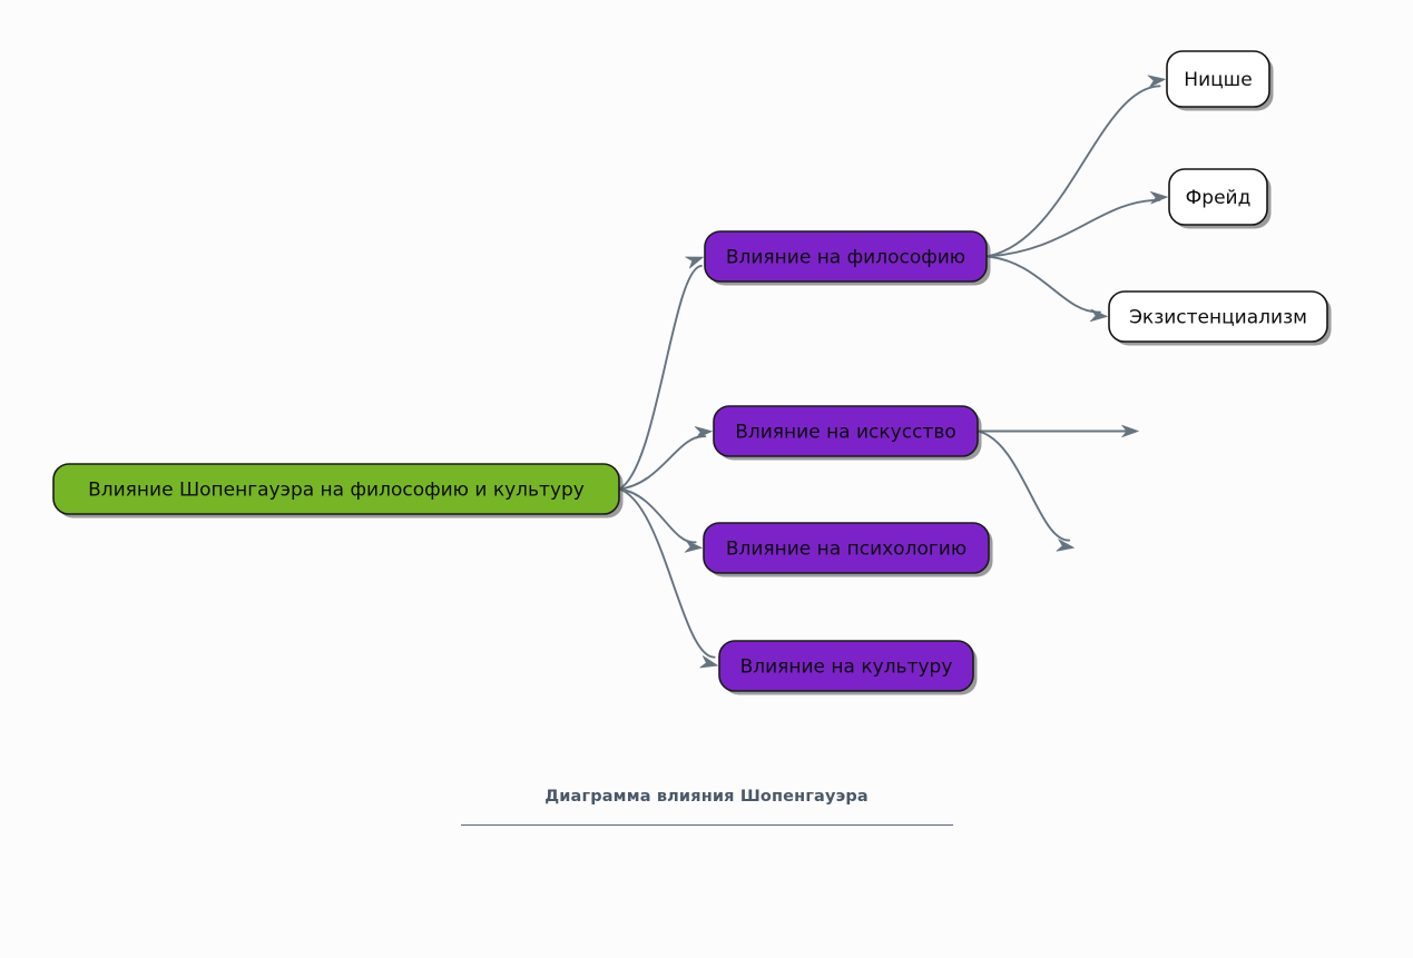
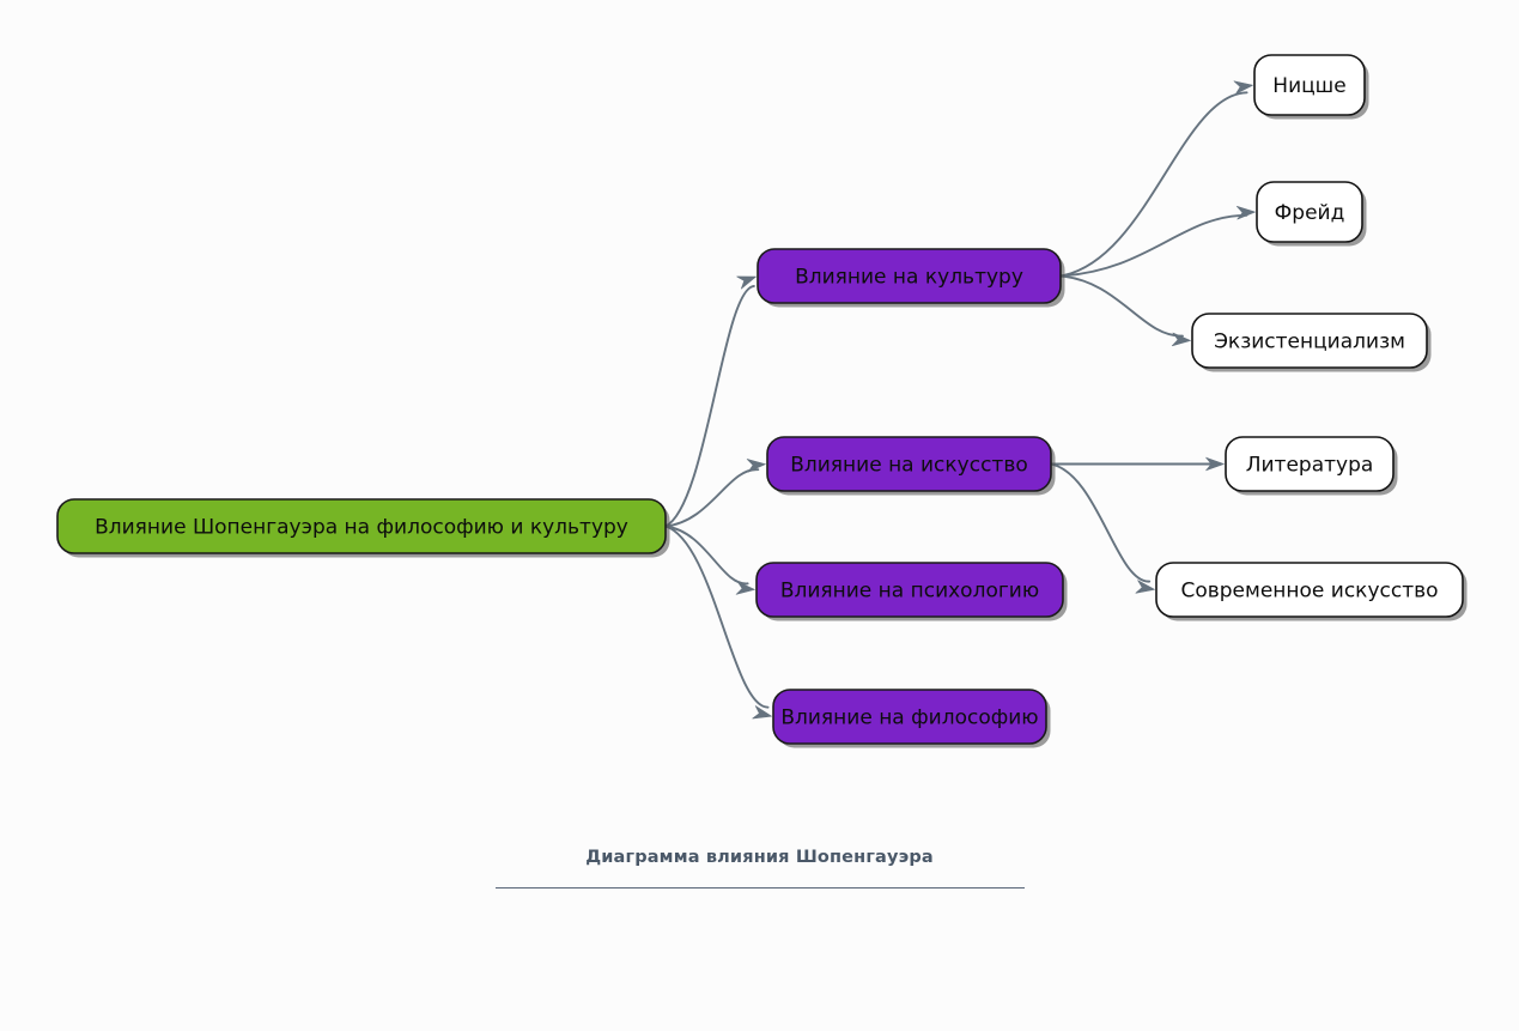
  Влияние Шопенгауэра на философию и культуру
- Влияние на философию
+ Влияние на культуру
  Влияние на искусство
  Влияние на психологию
- Влияние на культуру
+ Влияние на философию
  Ницше
  Фрейд
  Экзистенциализм
+ Литература
+ Современное искусство
  Диаграмма влияния Шопенгауэра
